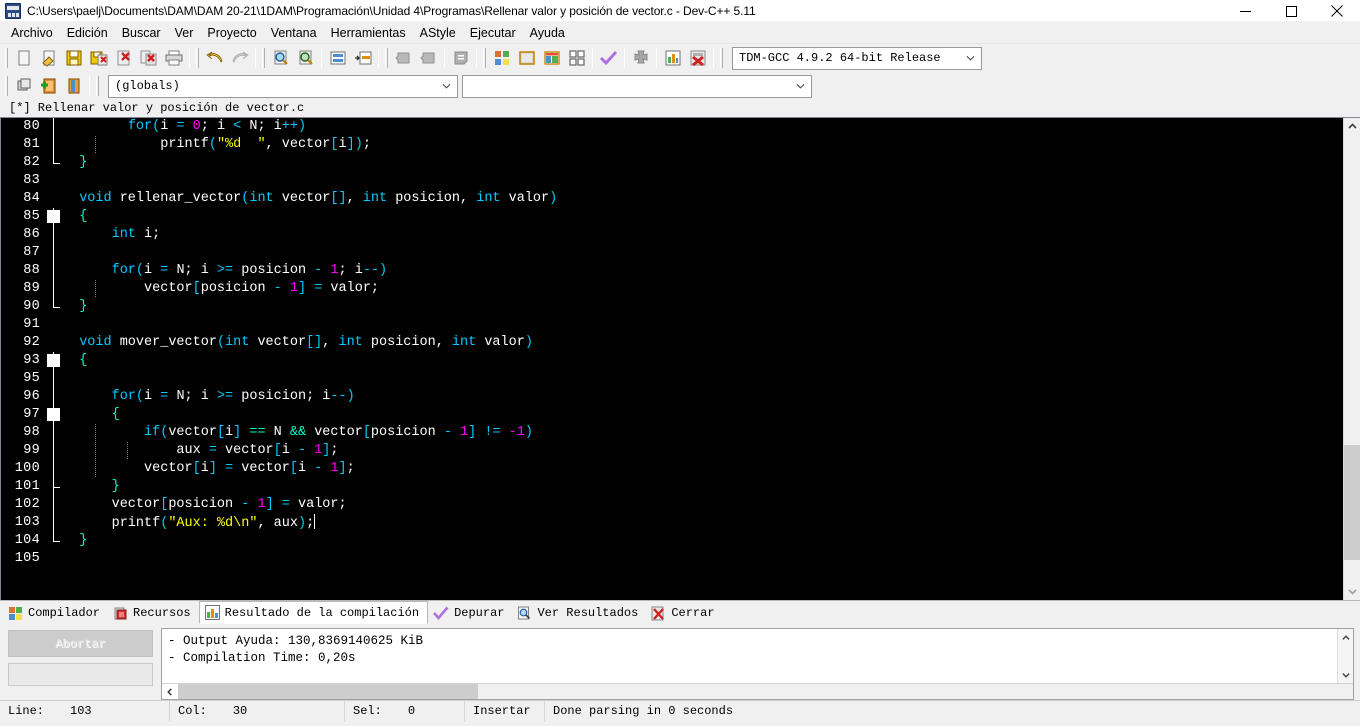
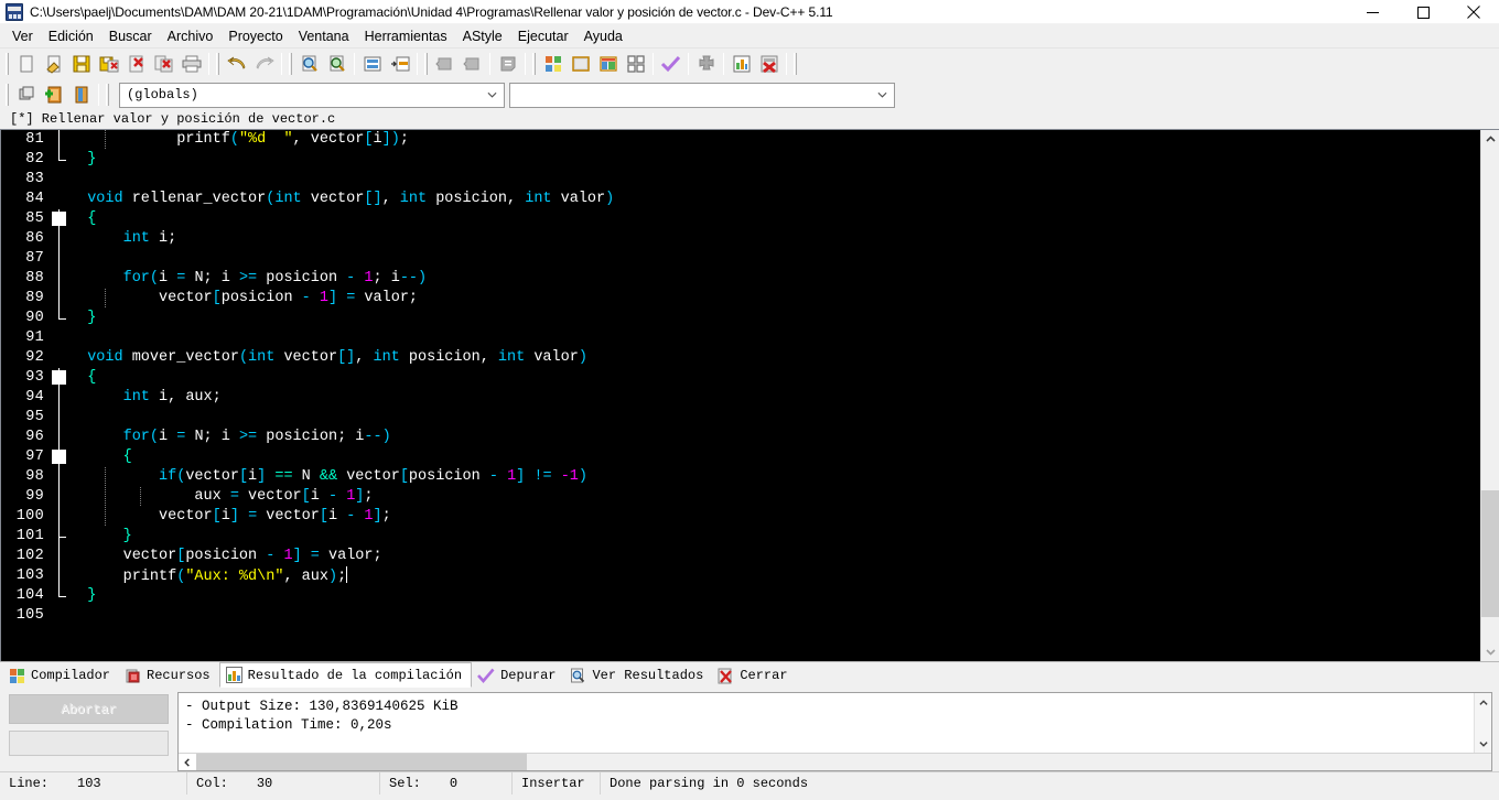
  C:\Users\paelj\Documents\DAM\DAM 20-21\1DAM\Programación\Unidad 4\Programas\Rellenar valor y posición de vector.c - Dev-C++ 5.11
- Archivo
+ Ver
  Edición
  Buscar
- Ver
+ Archivo
  Proyecto
  Ventana
  Herramientas
  AStyle
  Ejecutar
  Ayuda
- TDM-GCC 4.9.2 64-bit Release
  (globals)
  [*] Rellenar valor y posición de vector.c
- 80
- for(i = 0; i < N; i++)
  81
  printf("%d ", vector[i]);
  82
  }
  83
  84
  void rellenar_vector(int vector[], int posicion, int valor)
  85
  {
  86
  int i;
  87
  88
  for(i = N; i >= posicion - 1; i--)
  89
  vector[posicion - 1] = valor;
  90
  }
  91
  92
  void mover_vector(int vector[], int posicion, int valor)
  93
  {
+ 94
+ int i, aux;
  95
  96
  for(i = N; i >= posicion; i--)
  97
  {
  98
  if(vector[i] == N && vector[posicion - 1] != -1)
  99
  aux = vector[i - 1];
  100
  vector[i] = vector[i - 1];
  101
  }
  102
  vector[posicion - 1] = valor;
  103
  printf("Aux: %d\n", aux);
  104
  }
  105
  Compilador
  Recursos
  Resultado de la compilación
  Depurar
  Ver Resultados
  Cerrar
  Abortar
- - Output Ayuda: 130,8369140625 KiB - Compilation Time: 0,20s
+ - Output Size: 130,8369140625 KiB - Compilation Time: 0,20s
  Line:
  103
  Col:
  30
  Sel:
  0
  Insertar
  Done parsing in 0 seconds
